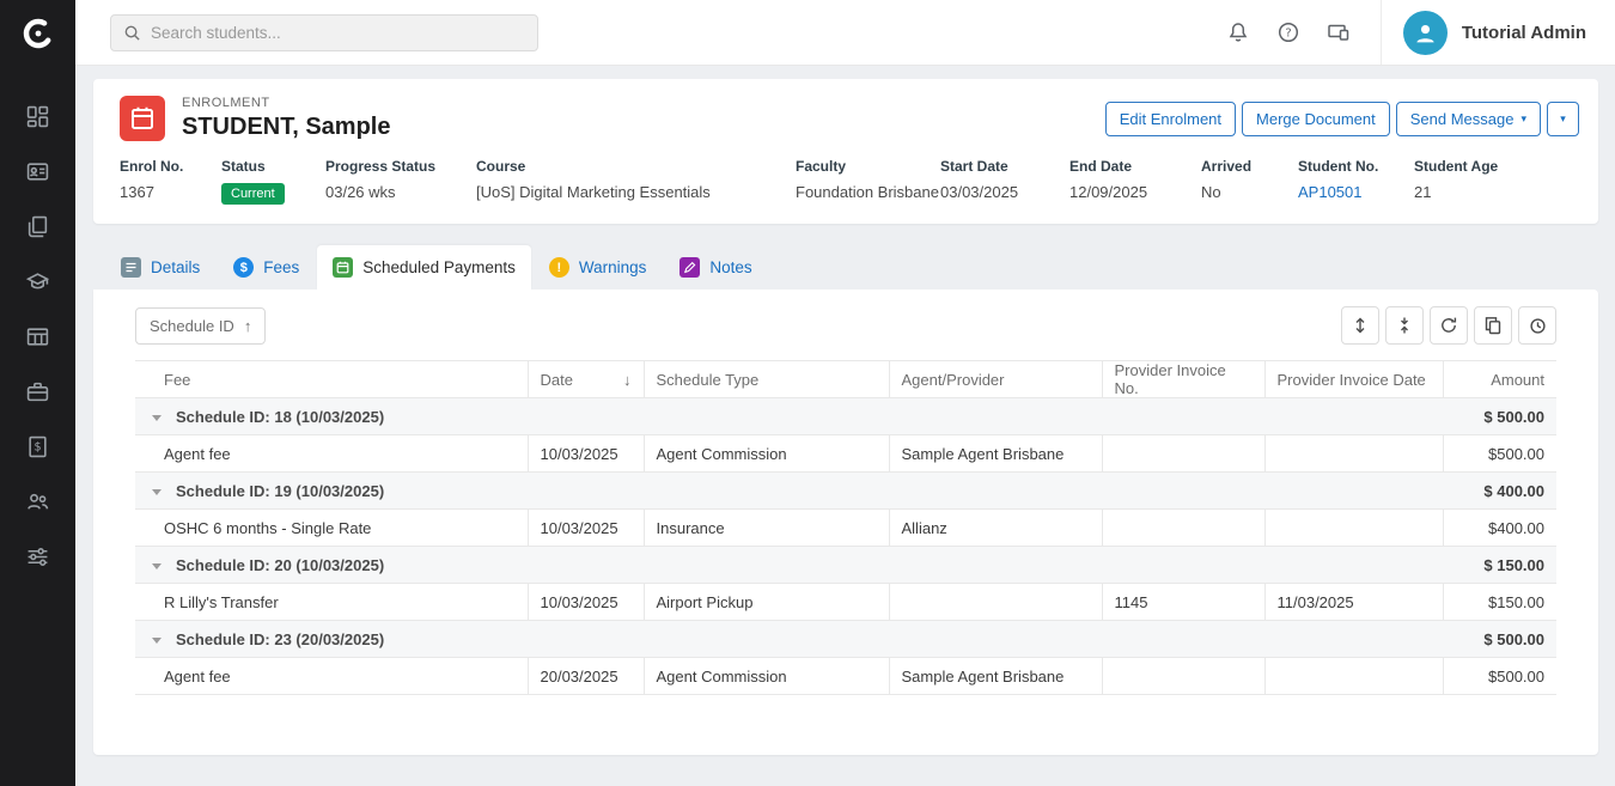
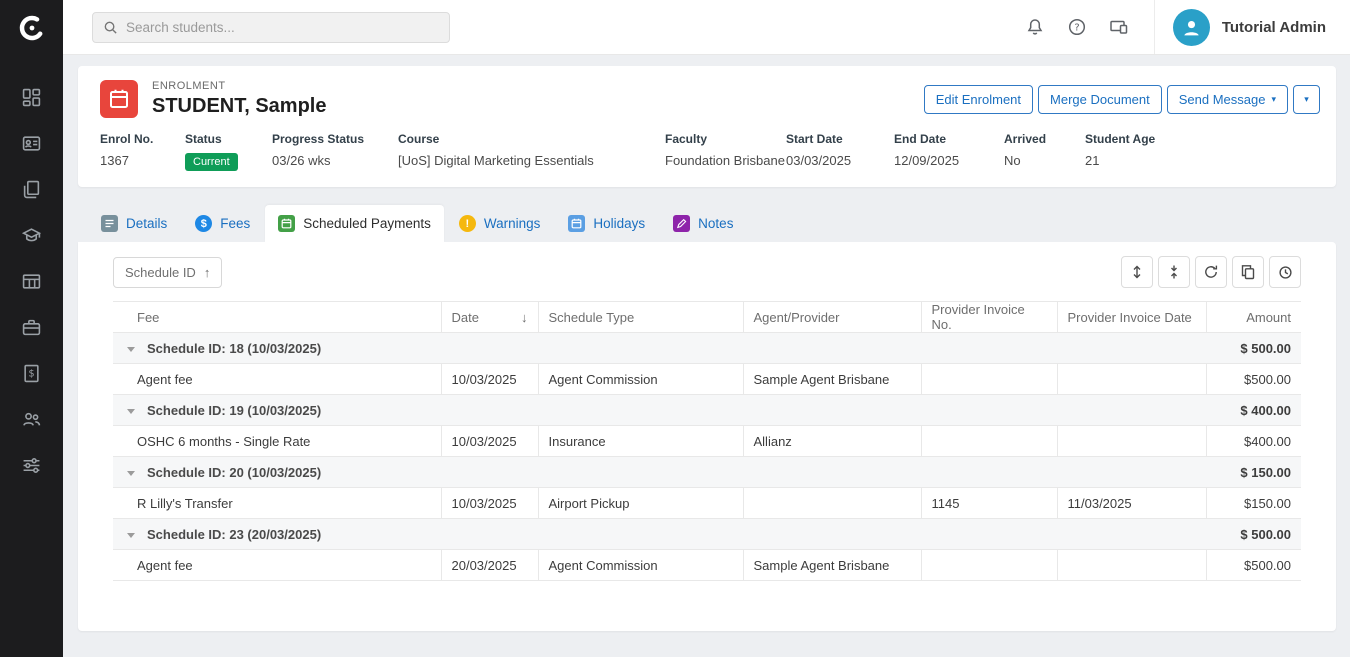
  $
  Search students...
  ?
  Tutorial Admin
  ENROLMENT
  STUDENT, Sample
  Edit Enrolment
  Merge Document
  Send Message
  ▾
  ▾
  Enrol No.
  1367
  Status
  Current
  Progress Status
  03/26 wks
  Course
  [UoS] Digital Marketing Essentials
  Faculty
  Foundation Brisbane
  Start Date
  03/03/2025
  End Date
  12/09/2025
  Arrived
  No
- Student No.
- AP10501
  Student Age
  21
  Details
  $
  Fees
  Scheduled Payments
  !
  Warnings
+ Holidays
  Notes
  Schedule ID
  ↑
  Fee	Date ↓	Schedule Type	Agent/Provider	Provider Invoice No.	Provider Invoice Date	Amount
  Schedule ID: 18 (10/03/2025)	$ 500.00
  Agent fee	10/03/2025	Agent Commission	Sample Agent Brisbane			$500.00
  Schedule ID: 19 (10/03/2025)	$ 400.00
  OSHC 6 months - Single Rate	10/03/2025	Insurance	Allianz			$400.00
  Schedule ID: 20 (10/03/2025)	$ 150.00
  R Lilly's Transfer	10/03/2025	Airport Pickup		1145	11/03/2025	$150.00
  Schedule ID: 23 (20/03/2025)	$ 500.00
  Agent fee	20/03/2025	Agent Commission	Sample Agent Brisbane			$500.00
